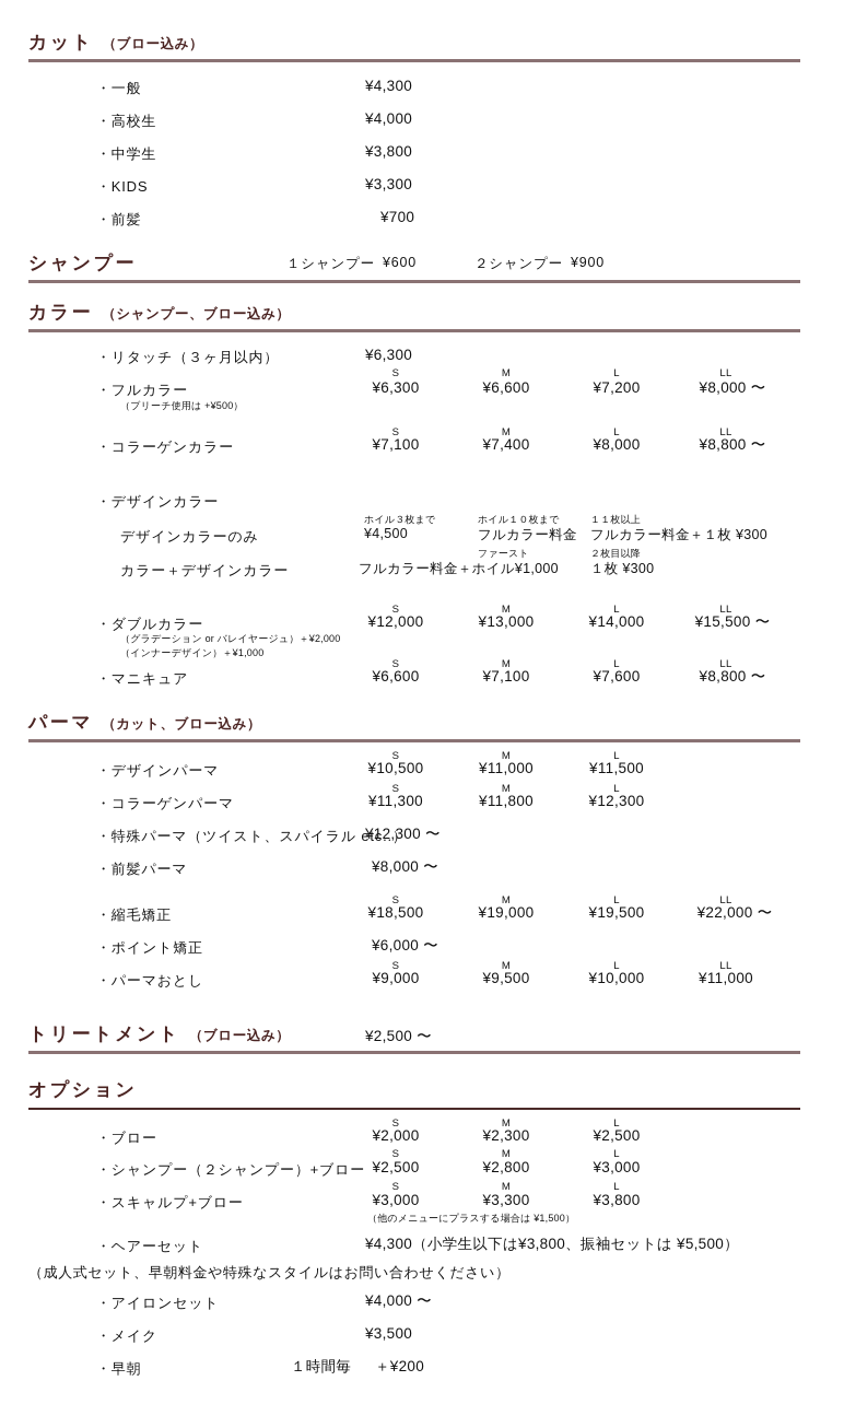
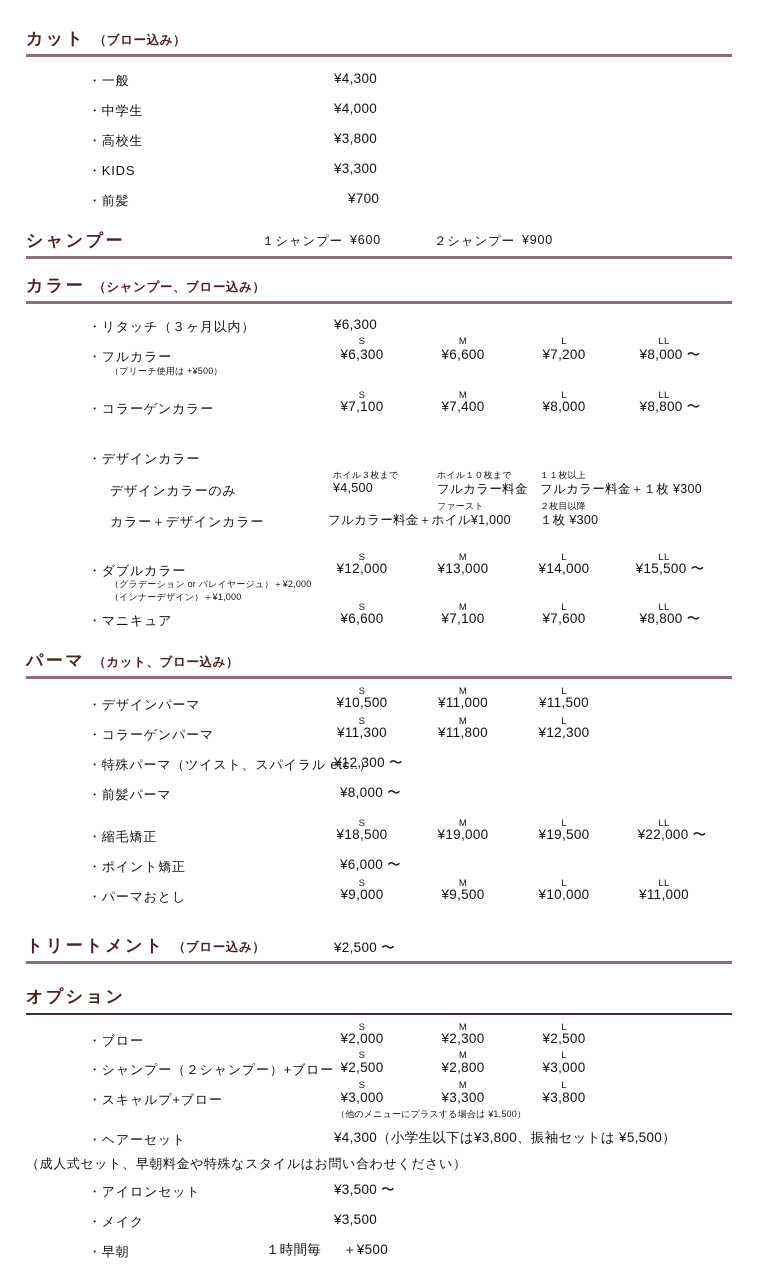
  カット
  （ブロー込み）
  ・一般
  ¥4,300
- ・高校生
+ ・中学生
  ¥4,000
- ・中学生
+ ・高校生
  ¥3,800
  ・KIDS
  ¥3,300
  ・前髪
  ¥700
  シャンプー
  １シャンプー
  ¥600
  ２シャンプー
  ¥900
  カラー
  （シャンプー、ブロー込み）
  ・リタッチ（３ヶ月以内）
  ¥6,300
  S
  M
  L
  LL
  ・フルカラー
  ¥6,300
  ¥6,600
  ¥7,200
  ¥8,000 〜
  （ブリーチ使用は +¥500）
  S
  M
  L
  LL
  ・コラーゲンカラー
  ¥7,100
  ¥7,400
  ¥8,000
  ¥8,800 〜
  ・デザインカラー
  デザインカラーのみ
  ホイル３枚まで
  ¥4,500
  ホイル１０枚まで
  フルカラー料金
  １１枚以上
  フルカラー料金＋１枚 ¥300
  カラー＋デザインカラー
  フルカラー料金＋ホイル¥1,000
  ファースト
  ２枚目以降
  １枚 ¥300
  S
  M
  L
  LL
  ・ダブルカラー
  ¥12,000
  ¥13,000
  ¥14,000
  ¥15,500 〜
  （グラデーション or バレイヤージュ）＋¥2,000
  （インナーデザイン）＋¥1,000
  S
  M
  L
  LL
  ・マニキュア
  ¥6,600
  ¥7,100
  ¥7,600
  ¥8,800 〜
  パーマ
  （カット、ブロー込み）
  S
  M
  L
  ・デザインパーマ
  ¥10,500
  ¥11,000
  ¥11,500
  S
  M
  L
  ・コラーゲンパーマ
  ¥11,300
  ¥11,800
  ¥12,300
  ・特殊パーマ（ツイスト、スパイラル etc..）
  ¥12,300 〜
  ・前髪パーマ
  ¥8,000 〜
  S
  M
  L
  LL
  ・縮毛矯正
  ¥18,500
  ¥19,000
  ¥19,500
  ¥22,000 〜
  ・ポイント矯正
  ¥6,000 〜
  S
  M
  L
  LL
  ・パーマおとし
  ¥9,000
  ¥9,500
  ¥10,000
  ¥11,000
  トリートメント
  （ブロー込み）
  ¥2,500 〜
  オプション
  S
  M
  L
  ・ブロー
  ¥2,000
  ¥2,300
  ¥2,500
  S
  M
  L
  ・シャンプー（２シャンプー）+ブロー
  ¥2,500
  ¥2,800
  ¥3,000
  S
  M
  L
  ・スキャルプ+ブロー
  ¥3,000
  ¥3,300
  ¥3,800
  （他のメニューにプラスする場合は ¥1,500）
  ・ヘアーセット
  ¥4,300（小学生以下は¥3,800、振袖セットは ¥5,500）
  （成人式セット、早朝料金や特殊なスタイルはお問い合わせください）
  ・アイロンセット
- ¥4,000 〜
+ ¥3,500 〜
  ・メイク
  ¥3,500
  ・早朝
  １時間毎
- ＋¥200
+ ＋¥500
